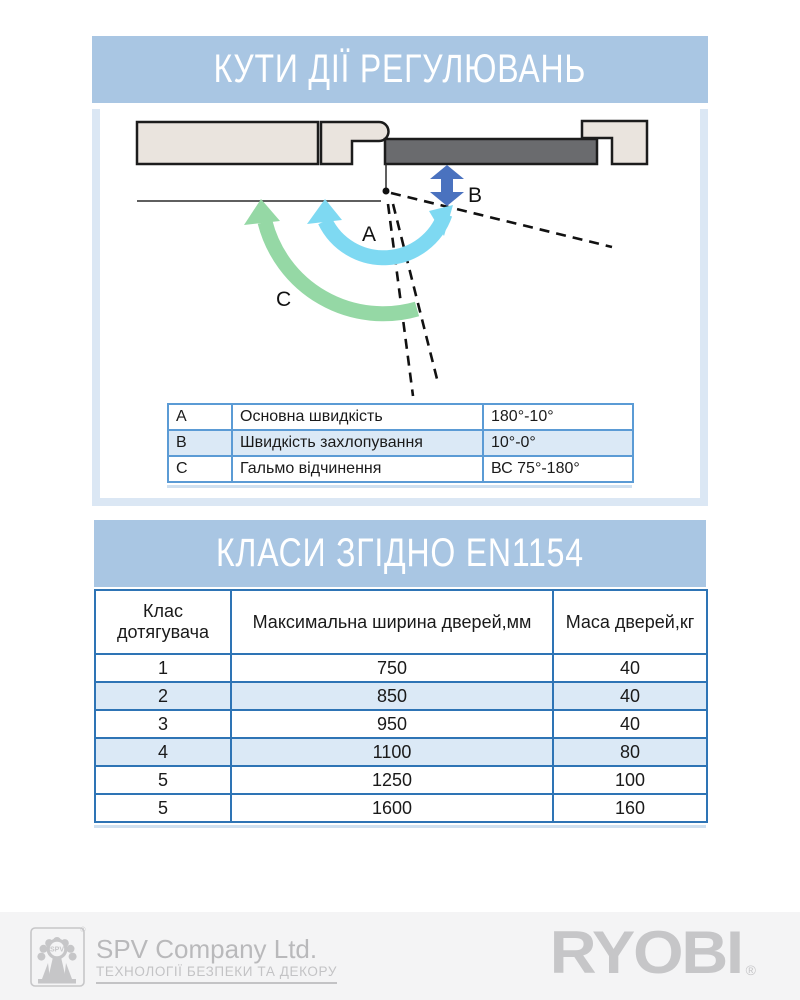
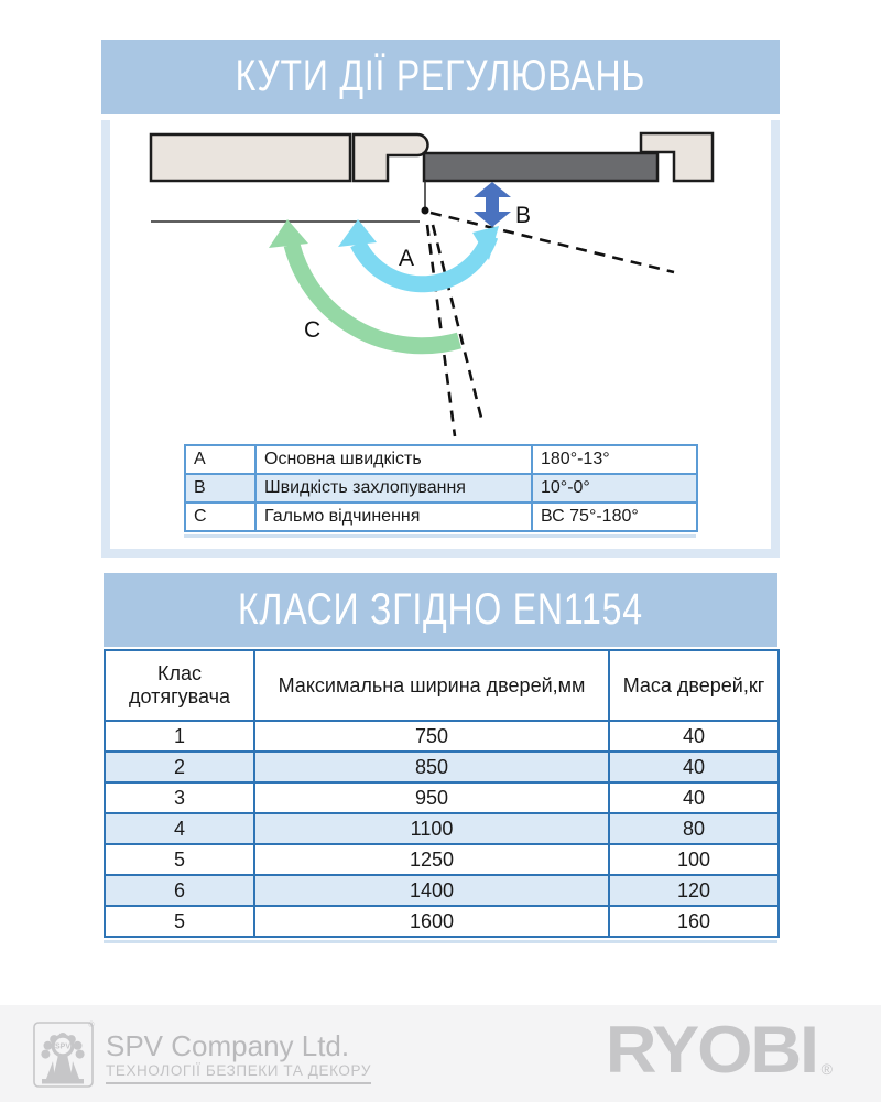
  КУТИ ДІЇ РЕГУЛЮВАНЬ
  A
  B
  C
- A	Основна швидкість	180°-10°
+ A	Основна швидкість	180°-13°
  B	Швидкість захлопування	10°-0°
  C	Гальмо відчинення	ВС 75°-180°
  КЛАСИ ЗГІДНО EN1154
  Клас дотягувача	Максимальна ширина дверей,мм	Маса дверей,кг
  1	750	40
  2	850	40
  3	950	40
  4	1100	80
  5	1250	100
+ 6	1400	120
  5	1600	160
  SPV Company Ltd.
  ТЕХНОЛОГІЇ БЕЗПЕКИ ТА ДЕКОРУ
  RYOBI
  ®
